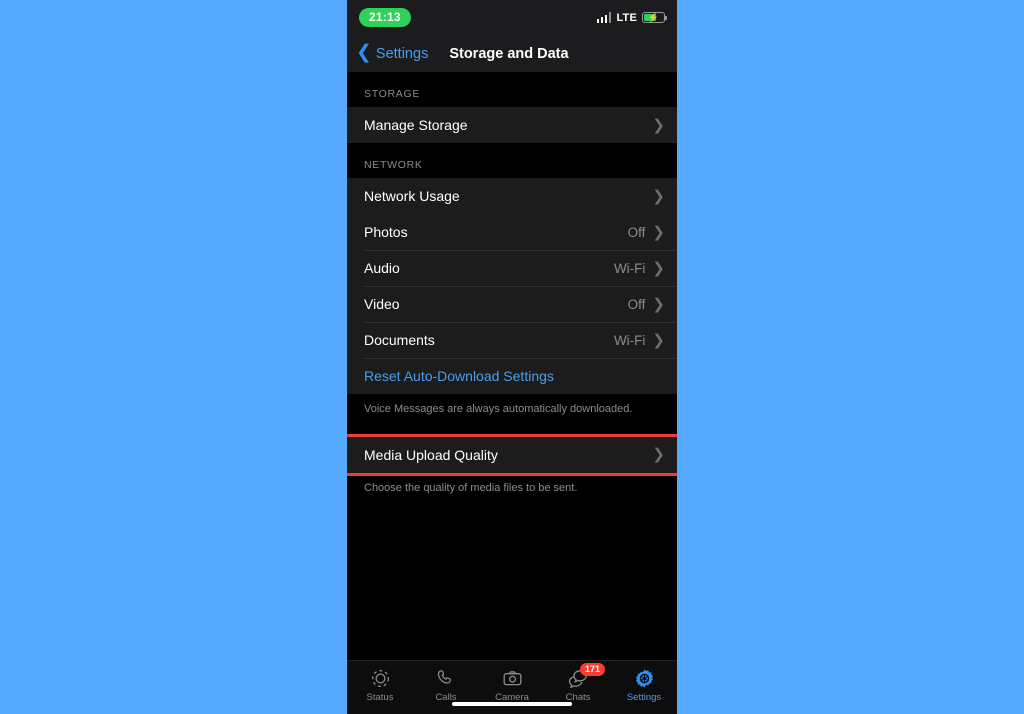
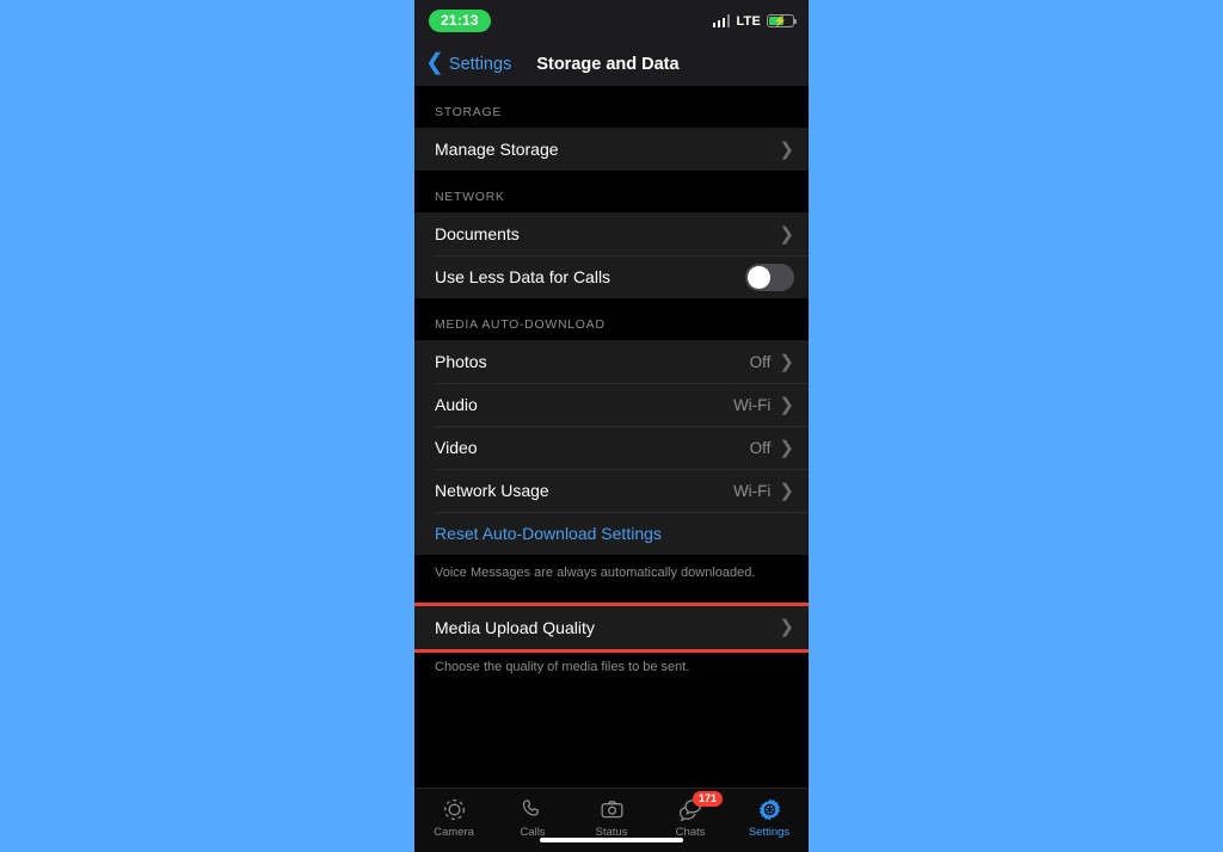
  21:13
  LTE
  ⚡
  ❮
  Settings
  Storage and Data
  STORAGE
  Manage Storage
  ❯
  NETWORK
- Network Usage
+ Documents
  ❯
+ Use Less Data for Calls
+ MEDIA AUTO-DOWNLOAD
  Photos
  Off
  ❯
  Audio
  Wi-Fi
  ❯
  Video
  Off
  ❯
- Documents
+ Network Usage
  Wi-Fi
  ❯
  Reset Auto-Download Settings
  Voice Messages are always automatically downloaded.
  Media Upload Quality
  ❯
  Choose the quality of media files to be sent.
- Status
+ Camera
  Calls
- Camera
+ Status
  171
  Chats
  Settings
